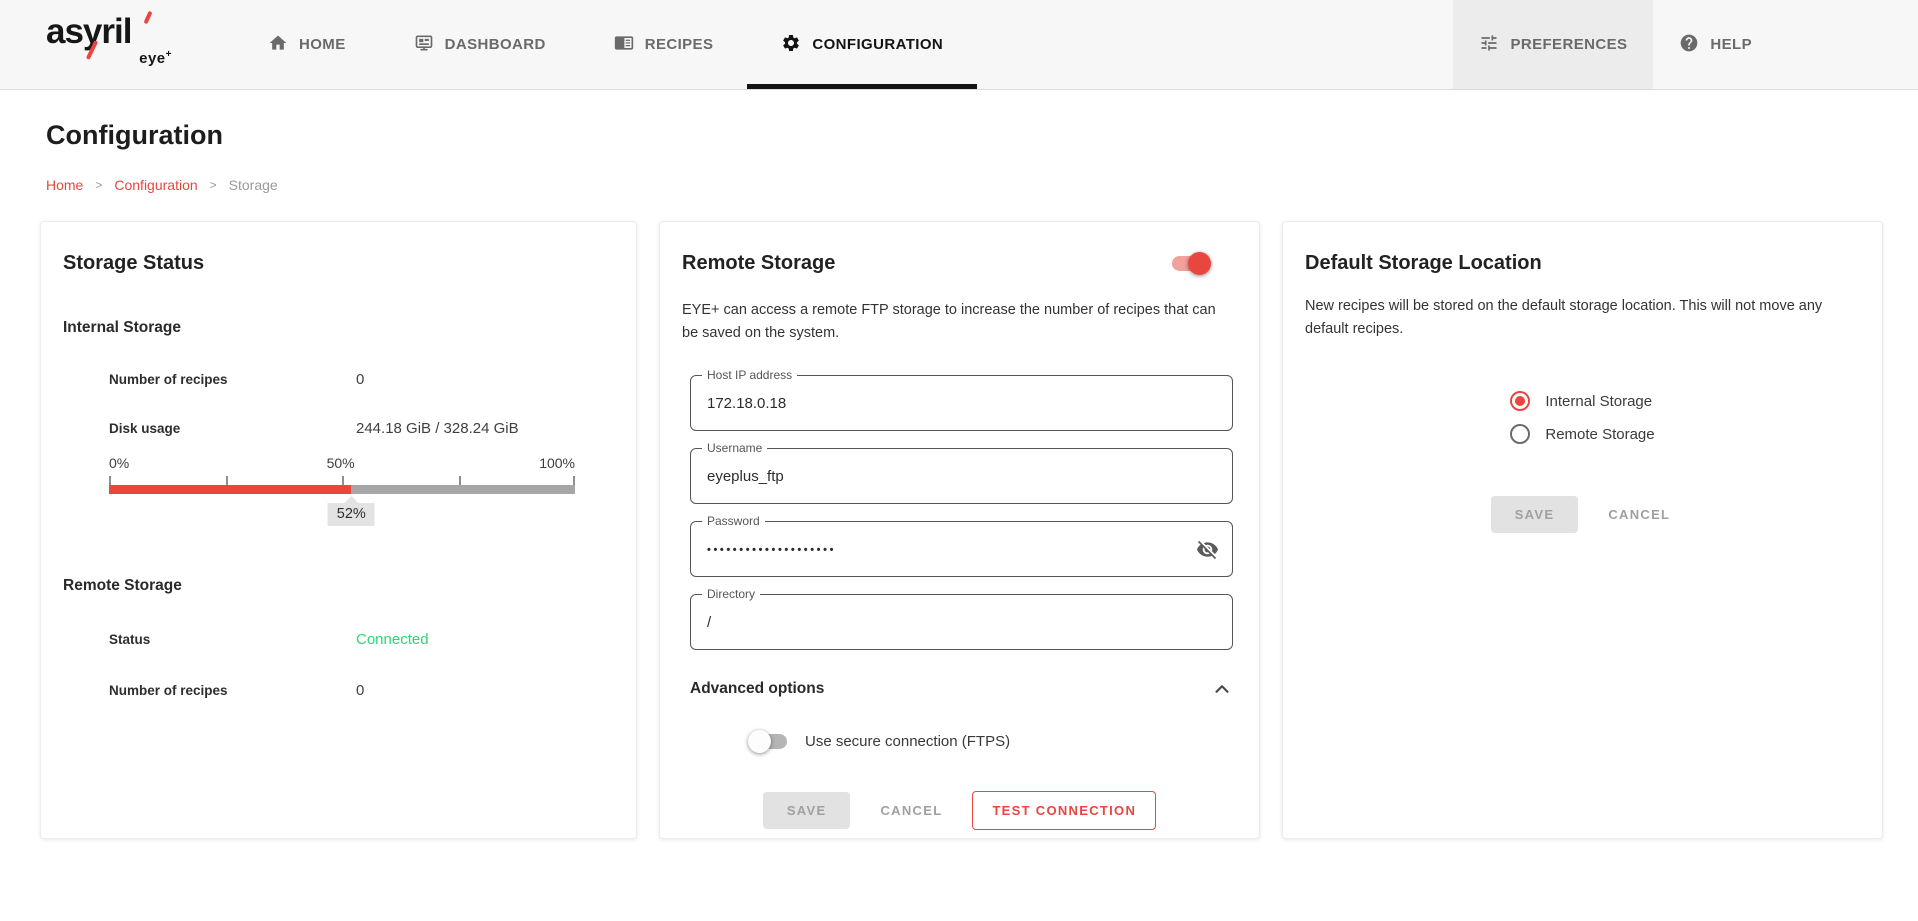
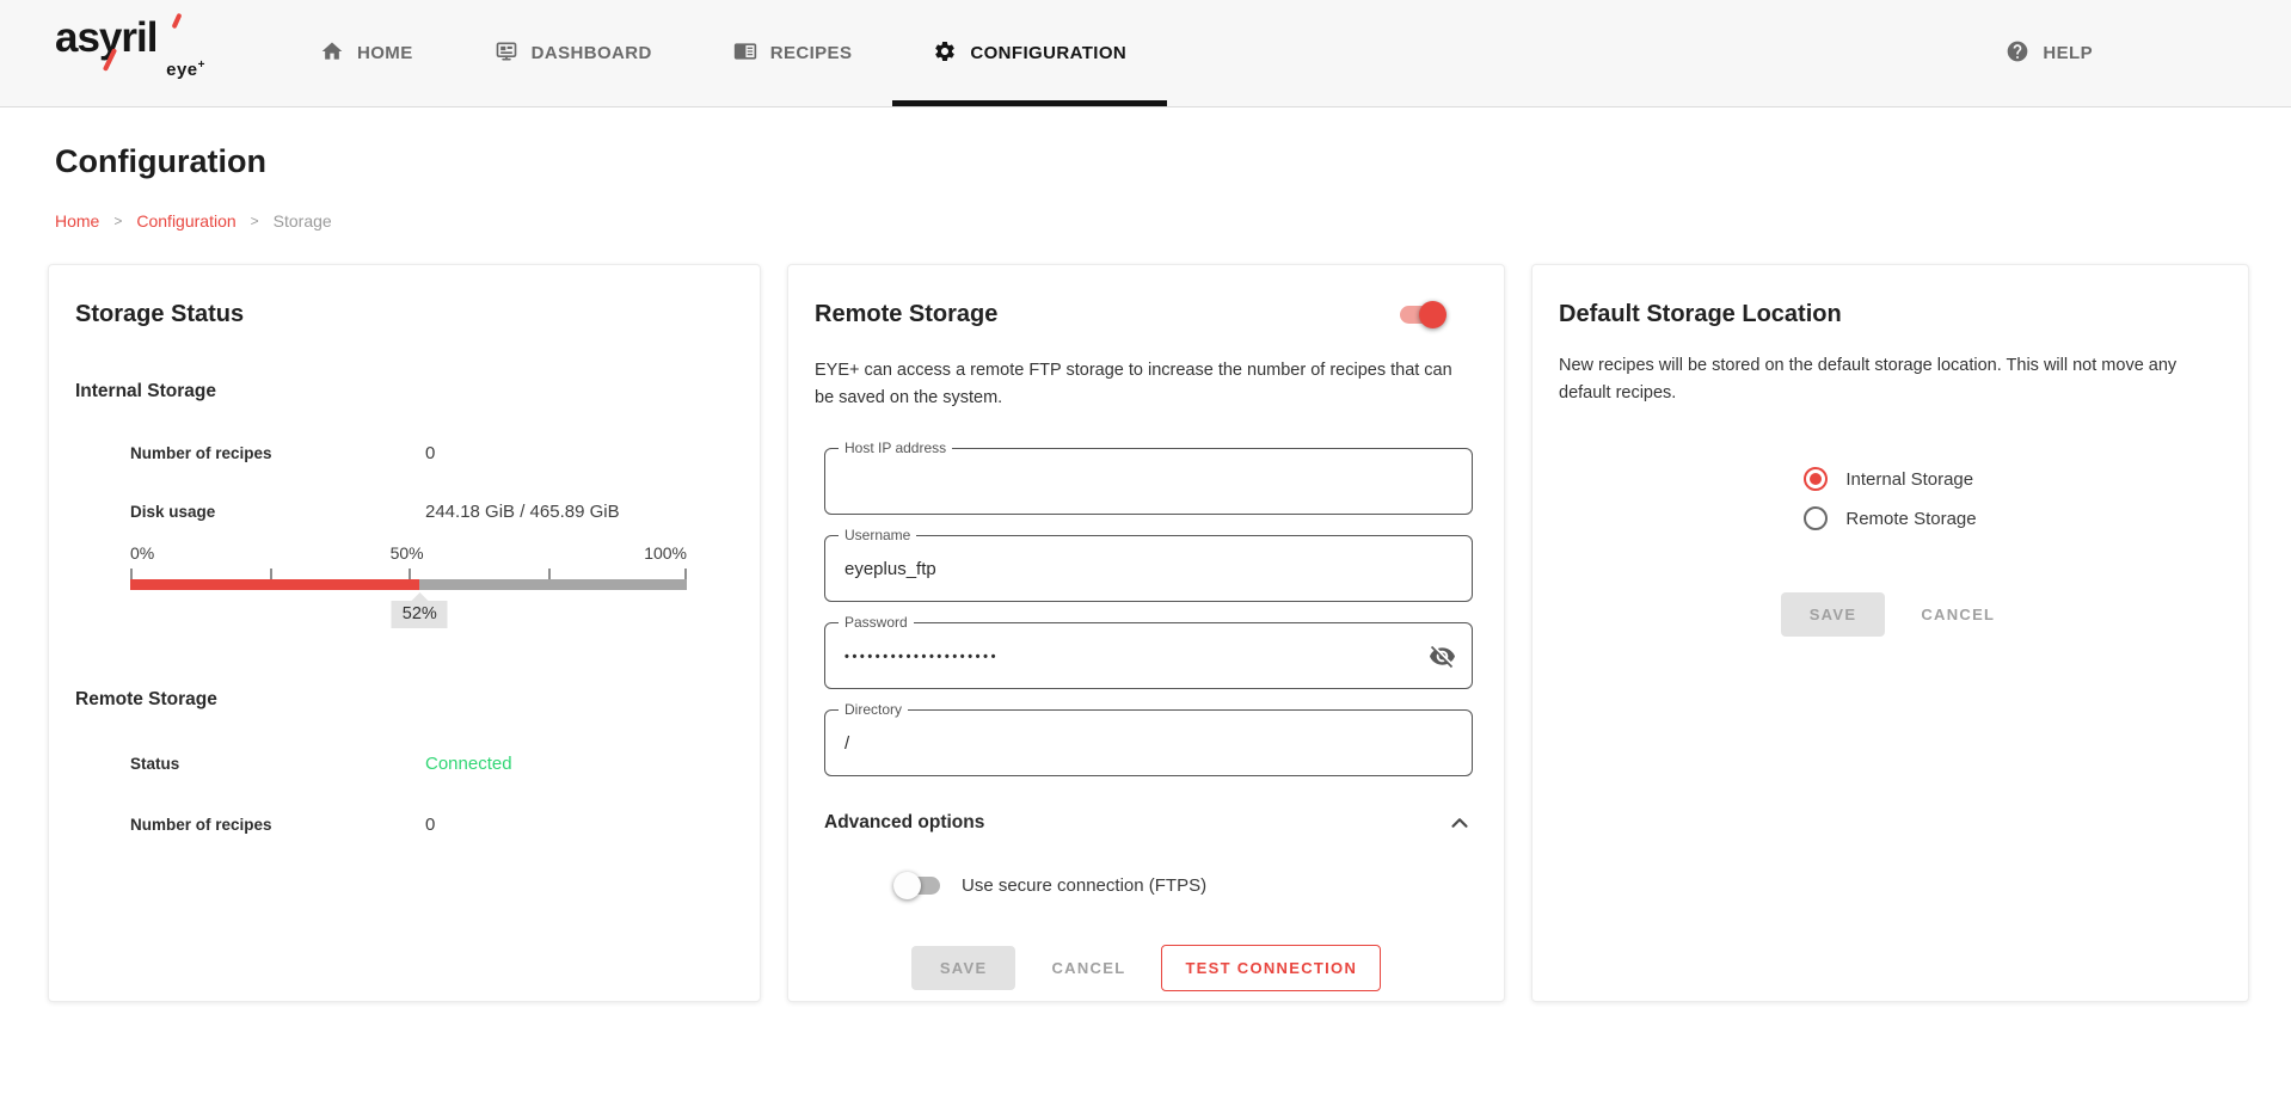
  asyril
  eye+
  HOME
  DASHBOARD
  RECIPES
  CONFIGURATION
- PREFERENCES
  HELP
  Configuration
  Home
  >
  Configuration
  >
  Storage
  Storage Status
  Internal Storage
  Number of recipes
  0
  Disk usage
- 244.18 GiB / 328.24 GiB
+ 244.18 GiB / 465.89 GiB
  0%
  50%
  100%
  52%
  Remote Storage
  Status
  Connected
  Number of recipes
  0
  Remote Storage
  EYE+ can access a remote FTP storage to increase the number of recipes that can be saved on the system.
  Host IP address
- 172.18.0.18
  Username
  eyeplus_ftp
  Password
  ••••••••••••••••••••
  Directory
  /
  Advanced options
  Use secure connection (FTPS)
  SAVE
  CANCEL
  TEST CONNECTION
  Default Storage Location
  New recipes will be stored on the default storage location. This will not move any default recipes.
  Internal Storage
  Remote Storage
  SAVE
  CANCEL
